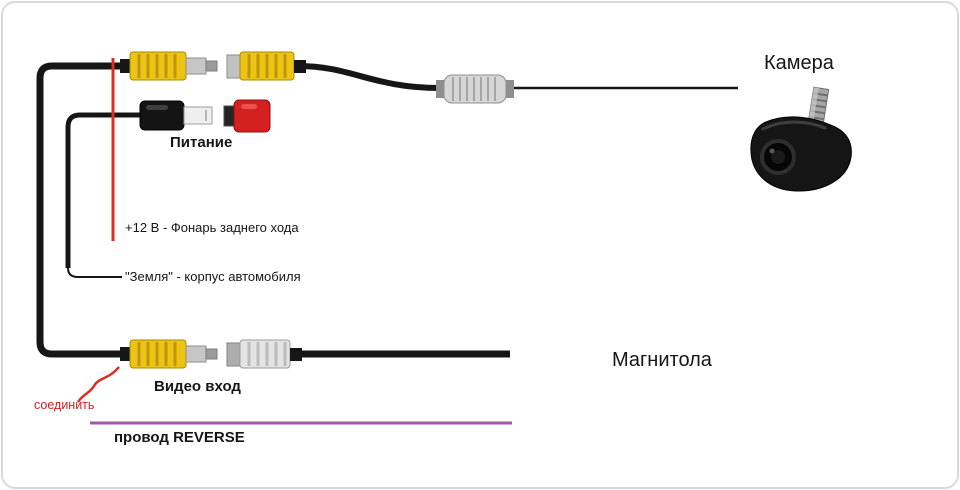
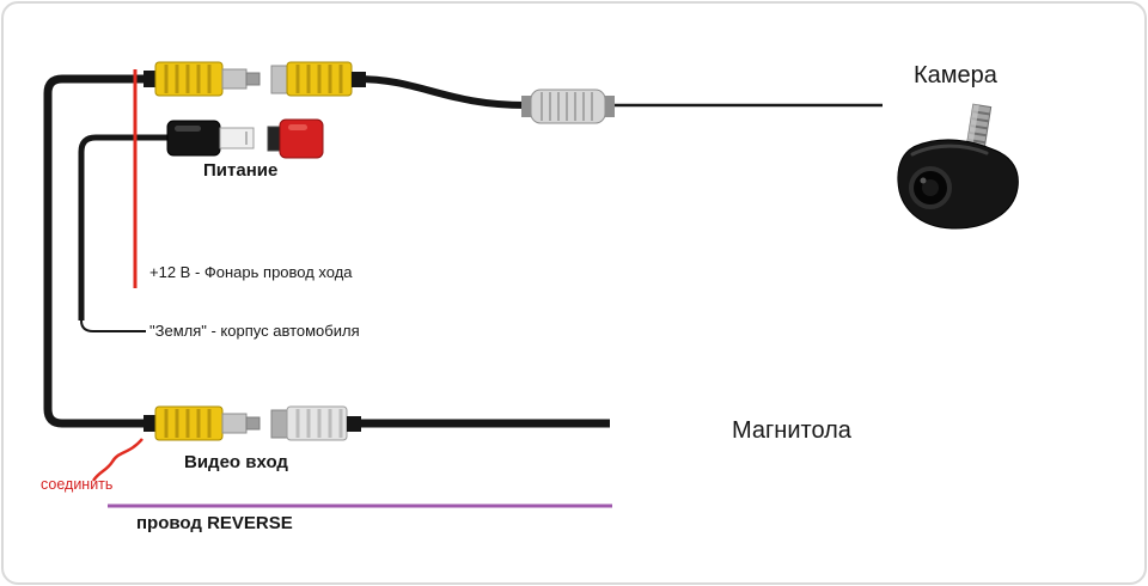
  Камера
  Питание
- +12 В - Фонарь заднего хода
+ +12 В - Фонарь провод хода
  "Земля" - корпус автомобиля
  Видео вход
  Магнитола
  соединить
  провод REVERSE
